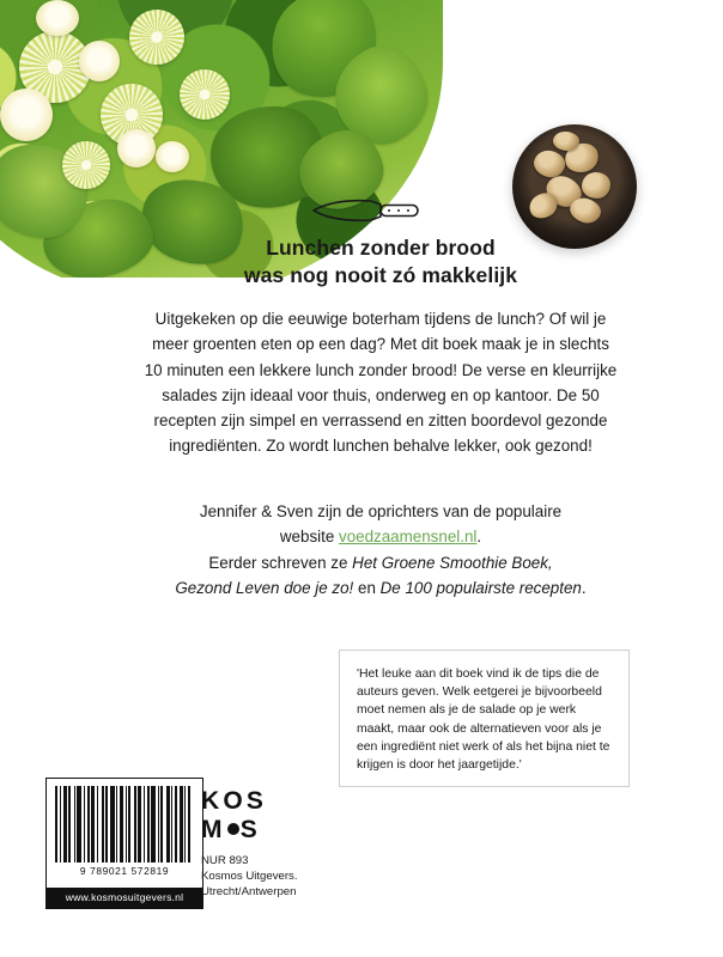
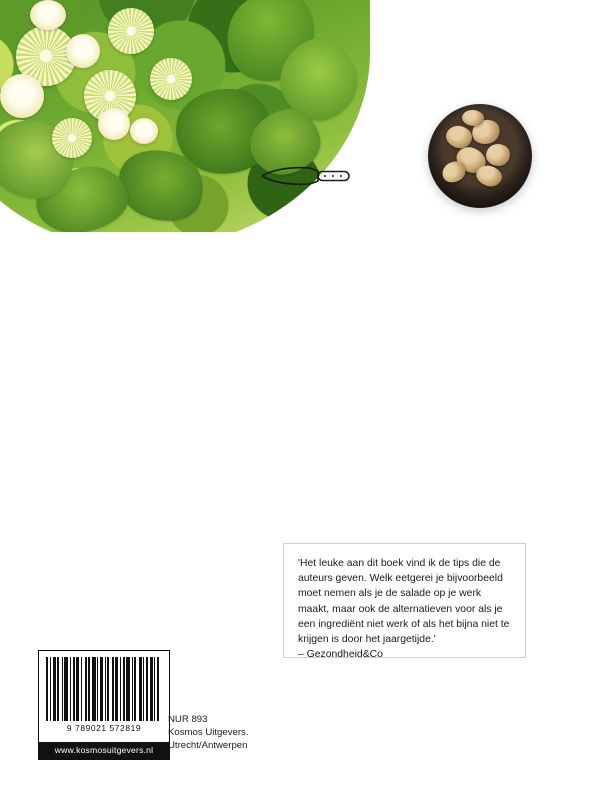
- Lunchen zonder brood
- was nog nooit zó makkelijk
- Uitgekeken op die eeuwige boterham tijdens de lunch? Of wil je meer groenten eten op een dag? Met dit boek maak je in slechts 10 minuten een lekkere lunch zonder brood! De verse en kleurrijke salades zijn ideaal voor thuis, onderweg en op kantoor. De 50 recepten zijn simpel en verrassend en zitten boordevol gezonde ingrediënten. Zo wordt lunchen behalve lekker, ook gezond!
- Jennifer & Sven zijn de oprichters van de populaire
- website voedzaamensnel.nl.
- Eerder schreven ze Het Groene Smoothie Boek,
- Gezond Leven doe je zo! en De 100 populairste recepten.
  'Het leuke aan dit boek vind ik de tips die de auteurs geven. Welk eetgerei je bijvoorbeeld moet nemen als je de salade op je werk maakt, maar ook de alternatieven voor als je een ingrediënt niet werk of als het bijna niet te krijgen is door het jaargetijde.'
+ – Gezondheid&Co
  9 789021 572819
  www.kosmosuitgevers.nl
- KOS
- M S
  NUR 893
  Kosmos Uitgevers.
  Utrecht/Antwerpen
